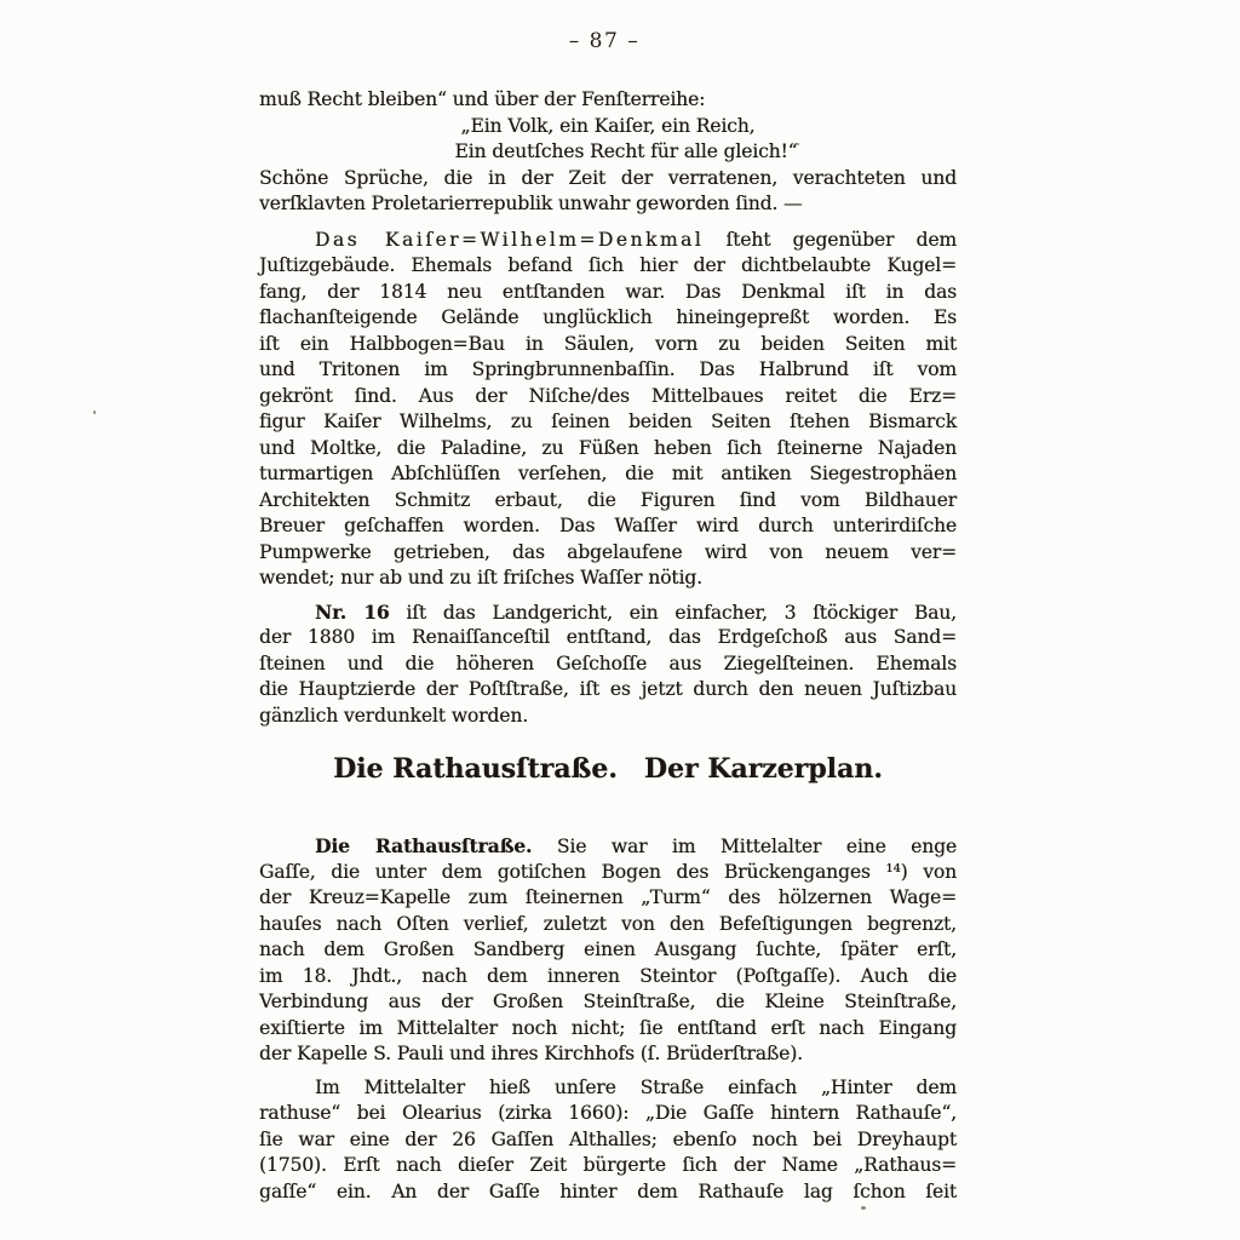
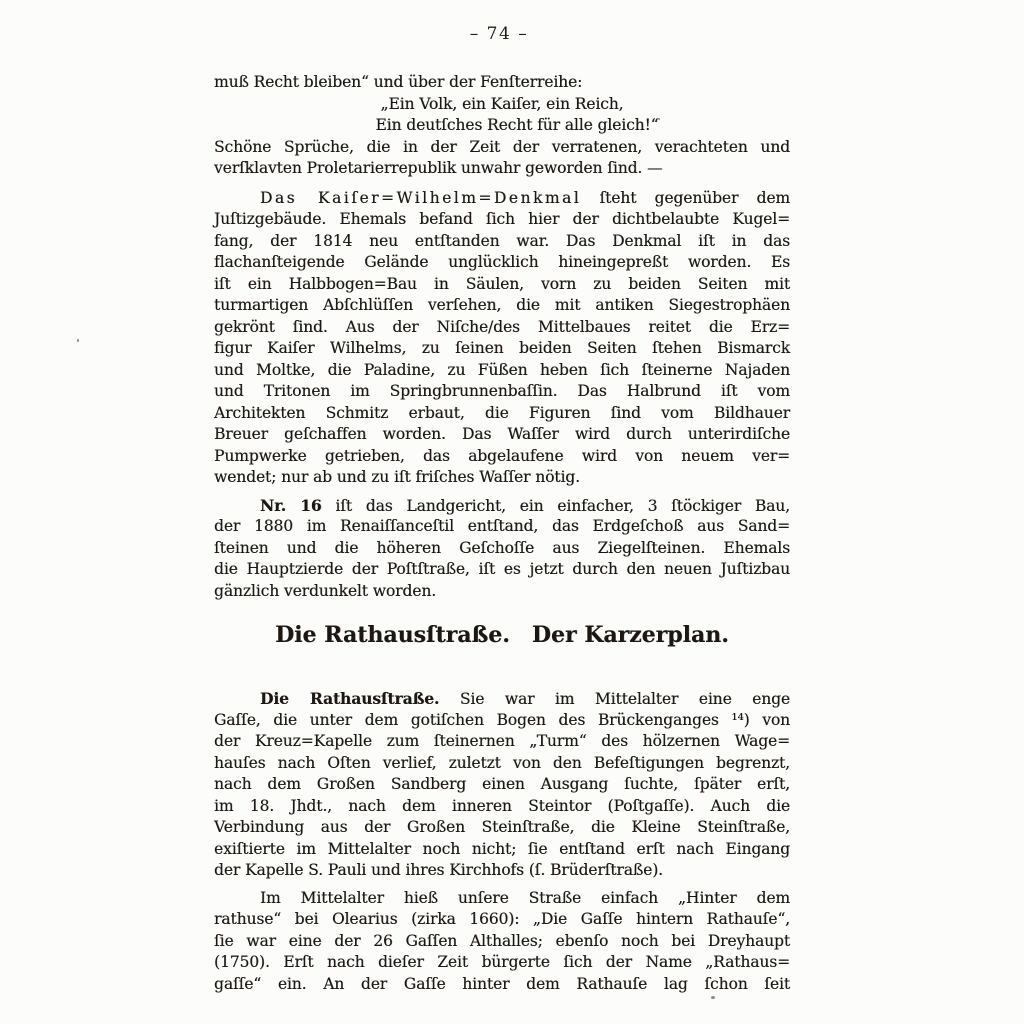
- – 87 –
+ – 74 –
  muß Recht bleiben“ und über der Fenſterreihe:
  „Ein Volk, ein Kaiſer, ein Reich,
  Ein deutſches Recht für alle gleich!“
  Schöne Sprüche, die in der Zeit der verratenen, verachteten und
  verſklavten Proletarierrepublik unwahr geworden ſind. —
  Das Kaiſer=Wilhelm=Denkmal ſteht gegenüber dem
  Juſtizgebäude. Ehemals befand ſich hier der dichtbelaubte Kugel=
  fang, der 1814 neu entſtanden war. Das Denkmal iſt in das
  flachanſteigende Gelände unglücklich hineingepreßt worden. Es
  iſt ein Halbbogen=Bau in Säulen, vorn zu beiden Seiten mit
- und Tritonen im Springbrunnenbaſſin. Das Halbrund iſt vom
+ turmartigen Abſchlüſſen verſehen, die mit antiken Siegestrophäen
  gekrönt ſind. Aus der Niſche/des Mittelbaues reitet die Erz=
  figur Kaiſer Wilhelms, zu ſeinen beiden Seiten ſtehen Bismarck
  und Moltke, die Paladine, zu Füßen heben ſich ſteinerne Najaden
- turmartigen Abſchlüſſen verſehen, die mit antiken Siegestrophäen
+ und Tritonen im Springbrunnenbaſſin. Das Halbrund iſt vom
  Architekten Schmitz erbaut, die Figuren ſind vom Bildhauer
  Breuer geſchaffen worden. Das Waſſer wird durch unterirdiſche
  Pumpwerke getrieben, das abgelaufene wird von neuem ver=
  wendet; nur ab und zu iſt friſches Waſſer nötig.
  Nr. 16 iſt das Landgericht, ein einfacher, 3 ſtöckiger Bau,
  der 1880 im Renaiſſanceſtil entſtand, das Erdgeſchoß aus Sand=
  ſteinen und die höheren Geſchoſſe aus Ziegelſteinen. Ehemals
  die Hauptzierde der Poſtſtraße, iſt es jetzt durch den neuen Juſtizbau
  gänzlich verdunkelt worden.
  Die Rathausſtraße. Der Karzerplan.
  Die Rathausſtraße. Sie war im Mittelalter eine enge
  Gaſſe, die unter dem gotiſchen Bogen des Brückenganges ¹⁴) von
  der Kreuz=Kapelle zum ſteinernen „Turm“ des hölzernen Wage=
  hauſes nach Oſten verlief, zuletzt von den Befeſtigungen begrenzt,
  nach dem Großen Sandberg einen Ausgang ſuchte, ſpäter erſt,
  im 18. Jhdt., nach dem inneren Steintor (Poſtgaſſe). Auch die
  Verbindung aus der Großen Steinſtraße, die Kleine Steinſtraße,
  exiſtierte im Mittelalter noch nicht; ſie entſtand erſt nach Eingang
  der Kapelle S. Pauli und ihres Kirchhofs (ſ. Brüderſtraße).
  Im Mittelalter hieß unſere Straße einfach „Hinter dem
  rathuse“ bei Olearius (zirka 1660): „Die Gaſſe hintern Rathauſe“,
  ſie war eine der 26 Gaſſen Althalles; ebenſo noch bei Dreyhaupt
  (1750). Erſt nach dieſer Zeit bürgerte ſich der Name „Rathaus=
  gaſſe“ ein. An der Gaſſe hinter dem Rathauſe lag ſchon ſeit
